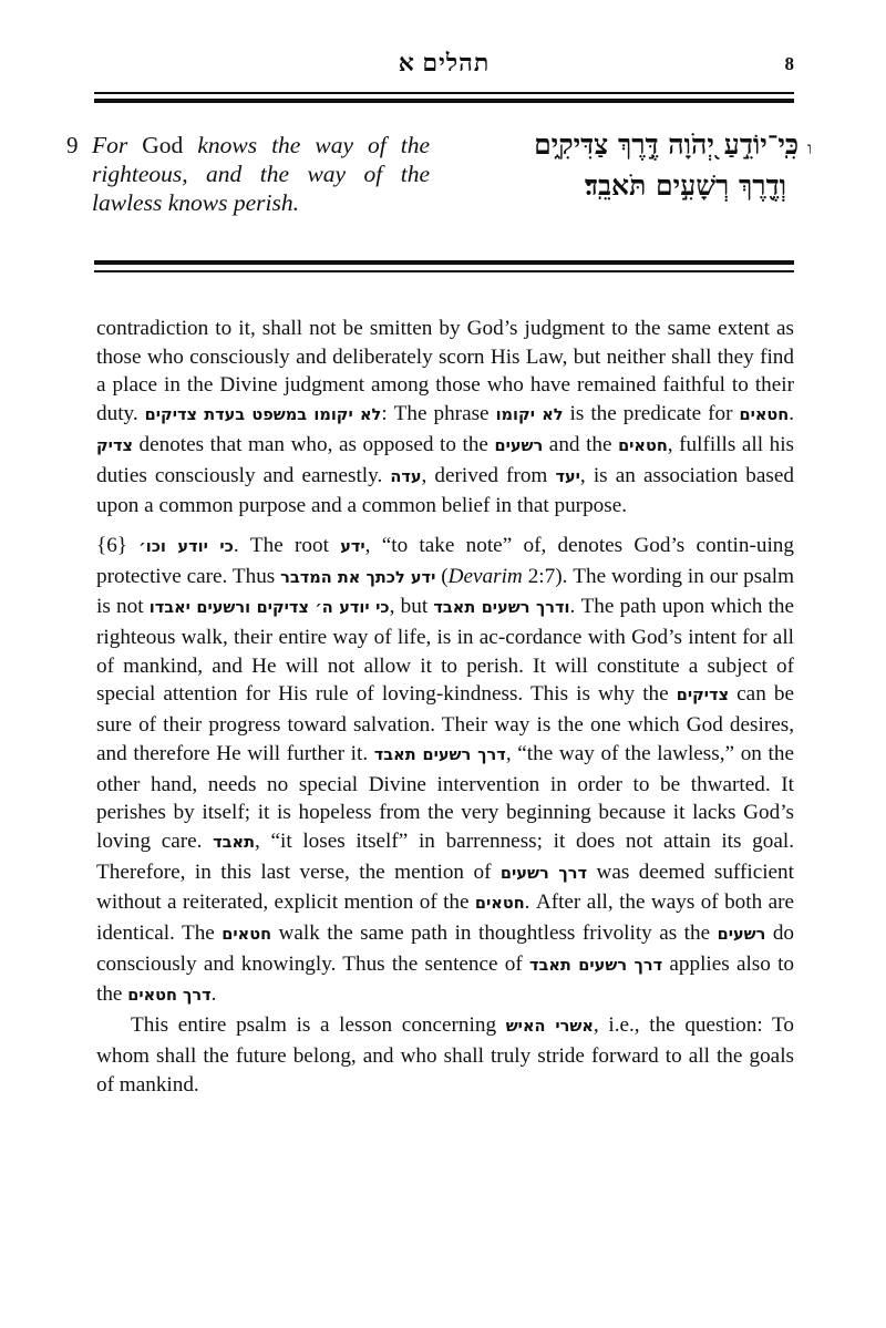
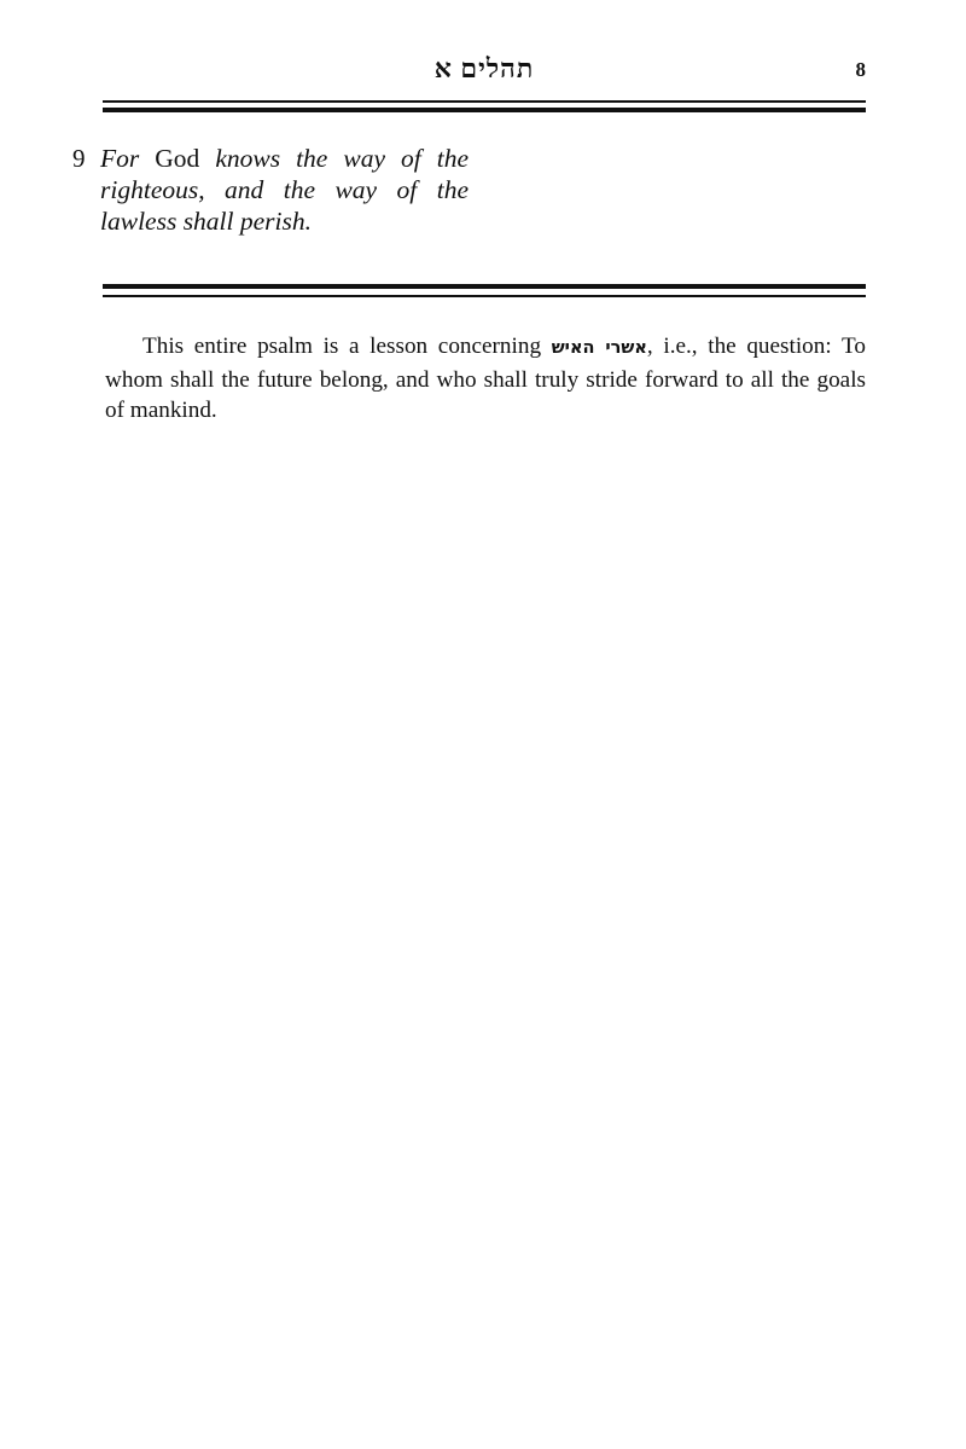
  תהלים א
  8
  9
- For God knows the way of the righteous, and the way of the lawless knows perish.
+ For God knows the way of the righteous, and the way of the lawless shall perish.
- וכִּֽי־יוֹדֵ֣עַ יְ֭הֹוָה דֶּ֣רֶךְ צַדִּיקִ֑ים
- וְדֶ֖רֶךְ רְשָׁעִ֣ים תֹּאבֵֽד
- contradiction to it, shall not be smitten by God’s judgment to the same extent as those who consciously and deliberately scorn His Law, but neither shall they find a place in the Divine judgment among those who have remained faithful to their duty. לא יקומו במשפט בעדת צדיקים : The phrase לא יקומו is the predicate for חטאים . צדיק denotes that man who, as opposed to the רשעים and the חטאים , fulfills all his duties consciously and earnestly. עדה , derived from יעד , is an association based upon a common purpose and a common belief in that purpose.
- {6} כי יודע וכו׳ . The root ידע , “to take note” of, denotes God’s contin-uing protective care. Thus ידע לכתך את המדבר (Devarim 2:7). The wording in our psalm is not כי יודע ה׳ צדיקים ורשעים יאבדו , but ודרך רשעים תאבד . The path upon which the righteous walk, their entire way of life, is in ac-cordance with God’s intent for all of mankind, and He will not allow it to perish. It will constitute a subject of special attention for His rule of loving-kindness. This is why the צדיקים can be sure of their progress toward salvation. Their way is the one which God desires, and therefore He will further it. דרך רשעים תאבד , “the way of the lawless,” on the other hand, needs no special Divine intervention in order to be thwarted. It perishes by itself; it is hopeless from the very beginning because it lacks God’s loving care. תאבד , “it loses itself” in barrenness; it does not attain its goal. Therefore, in this last verse, the mention of דרך רשעים was deemed sufficient without a reiterated, explicit mention of the חטאים . After all, the ways of both are identical. The חטאים walk the same path in thoughtless frivolity as the רשעים do consciously and knowingly. Thus the sentence of דרך רשעים תאבד applies also to the דרך חטאים .
  This entire psalm is a lesson concerning אשרי האיש , i.e., the question: To whom shall the future belong, and who shall truly stride forward to all the goals of mankind.
